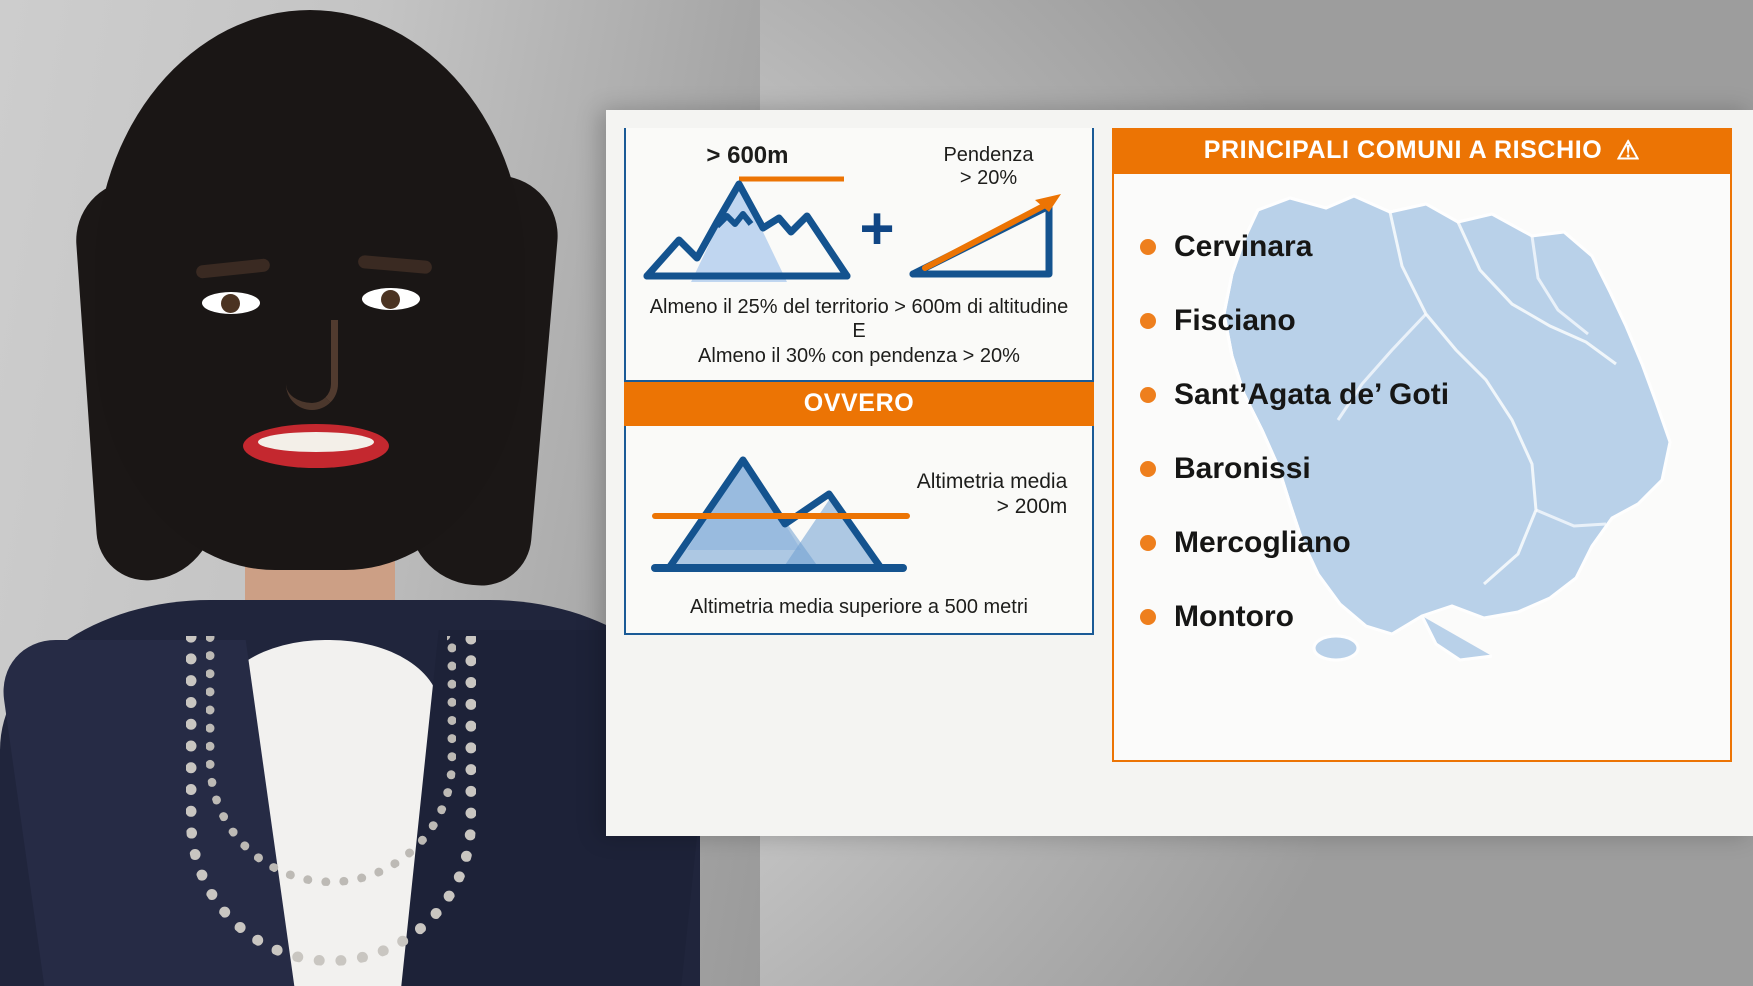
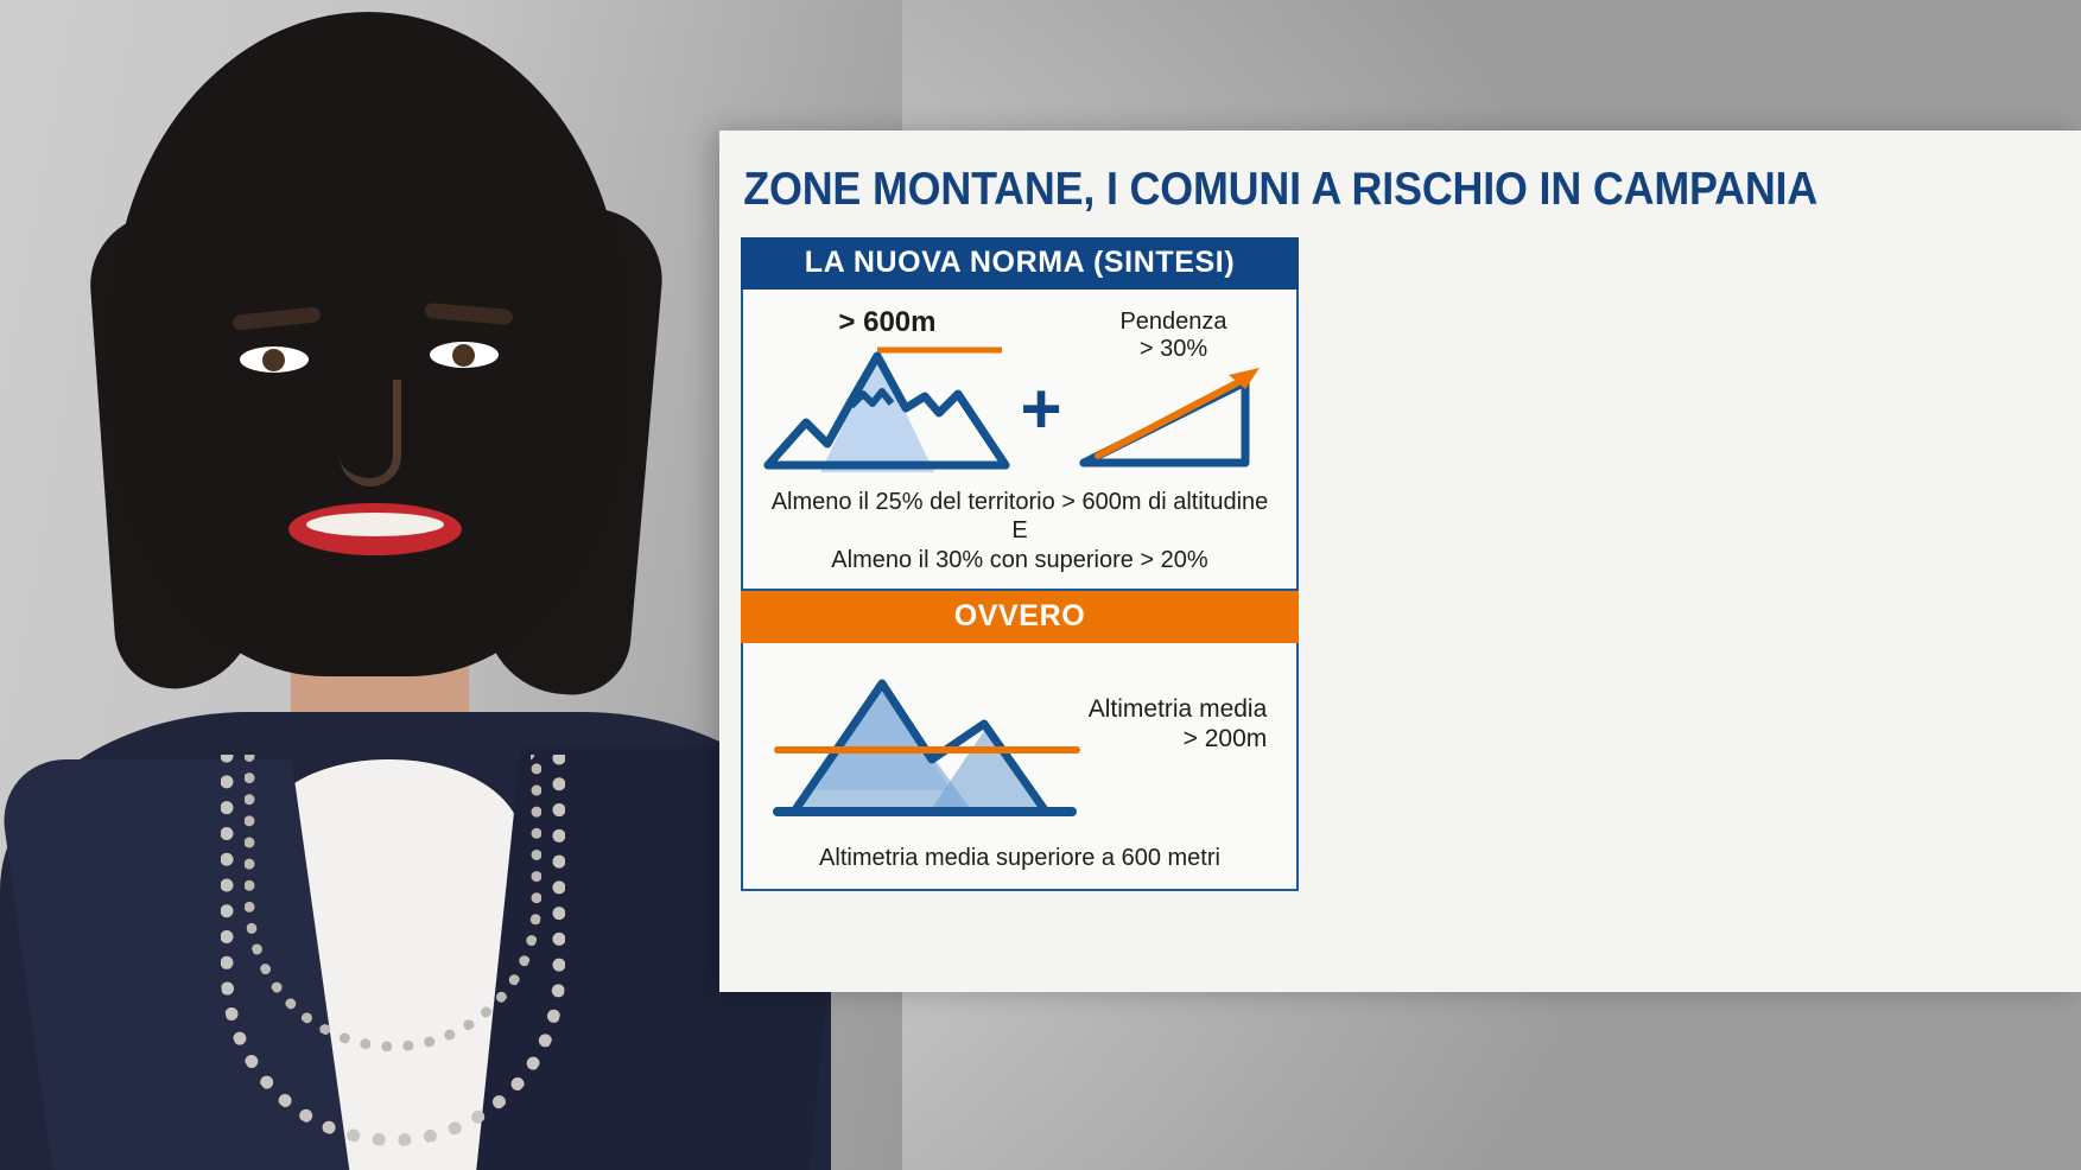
+ ZONE MONTANE, I COMUNI A RISCHIO IN CAMPANIA
+ LA NUOVA NORMA (SINTESI)
  > 600m
  +
  Pendenza
- > 20%
+ > 30%
  Almeno il 25% del territorio > 600m di altitudine
  E
- Almeno il 30% con pendenza > 20%
+ Almeno il 30% con superiore > 20%
  OVVERO
  Altimetria media
  > 200m
- Altimetria media superiore a 500 metri
+ Altimetria media superiore a 600 metri
- PRINCIPALI COMUNI A RISCHIO
- ⚠
- Cervinara
- Fisciano
- Sant’Agata de’ Goti
- Baronissi
- Mercogliano
- Montoro
